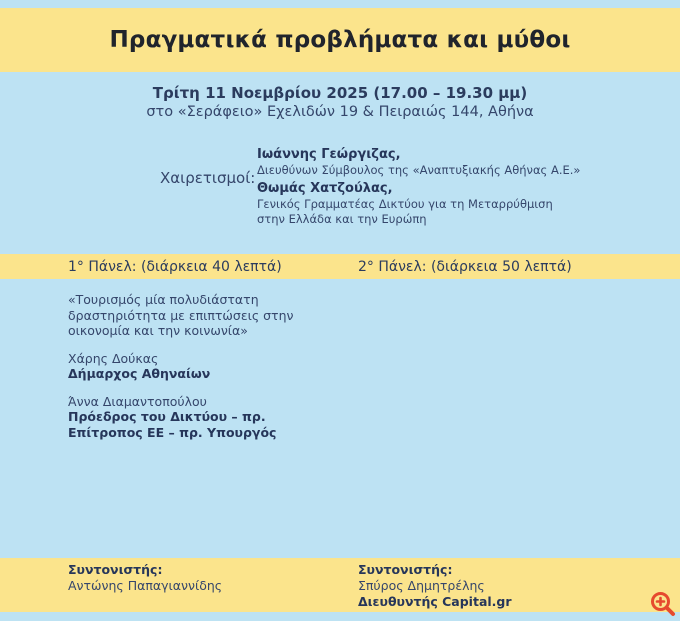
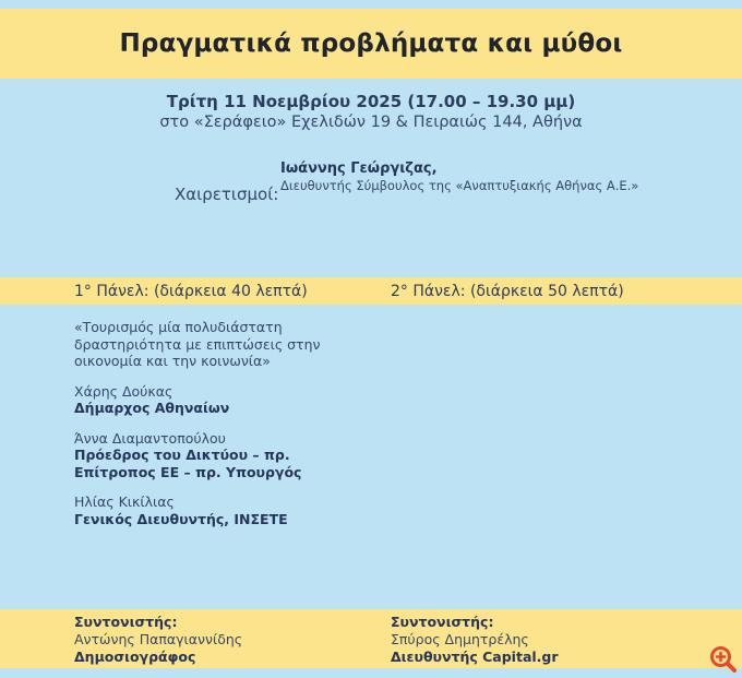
  Πραγματικά προβλήματα και μύθοι
  Τρίτη 11 Νοεμβρίου 2025 (17.00 – 19.30 μμ)
  στο «Σεράφειο» Εχελιδών 19 & Πειραιώς 144, Αθήνα
  Χαιρετισμοί:
  Ιωάννης Γεώργιζας,
- Διευθύνων Σύμβουλος της «Αναπτυξιακής Αθήνας Α.Ε.»
+ Διευθυντής Σύμβουλος της «Αναπτυξιακής Αθήνας Α.Ε.»
- Θωμάς Χατζούλας,
- Γενικός Γραμματέας Δικτύου για τη Μεταρρύθμιση
- στην Ελλάδα και την Ευρώπη
  1° Πάνελ: (διάρκεια 40 λεπτά)
  2° Πάνελ: (διάρκεια 50 λεπτά)
  «Τουρισμός μία πολυδιάστατη
  δραστηριότητα με επιπτώσεις στην
  οικονομία και την κοινωνία»
  Χάρης Δούκας
  Δήμαρχος Αθηναίων
  Άννα Διαμαντοπούλου
  Πρόεδρος του Δικτύου – πρ.
  Επίτροπος ΕΕ – πρ. Υπουργός
+ Ηλίας Κικίλιας
+ Γενικός Διευθυντής, ΙΝΣΕΤΕ
  Συντονιστής:
  Αντώνης Παπαγιαννίδης
+ Δημοσιογράφος
  Συντονιστής:
  Σπύρος Δημητρέλης
  Διευθυντής Capital.gr
